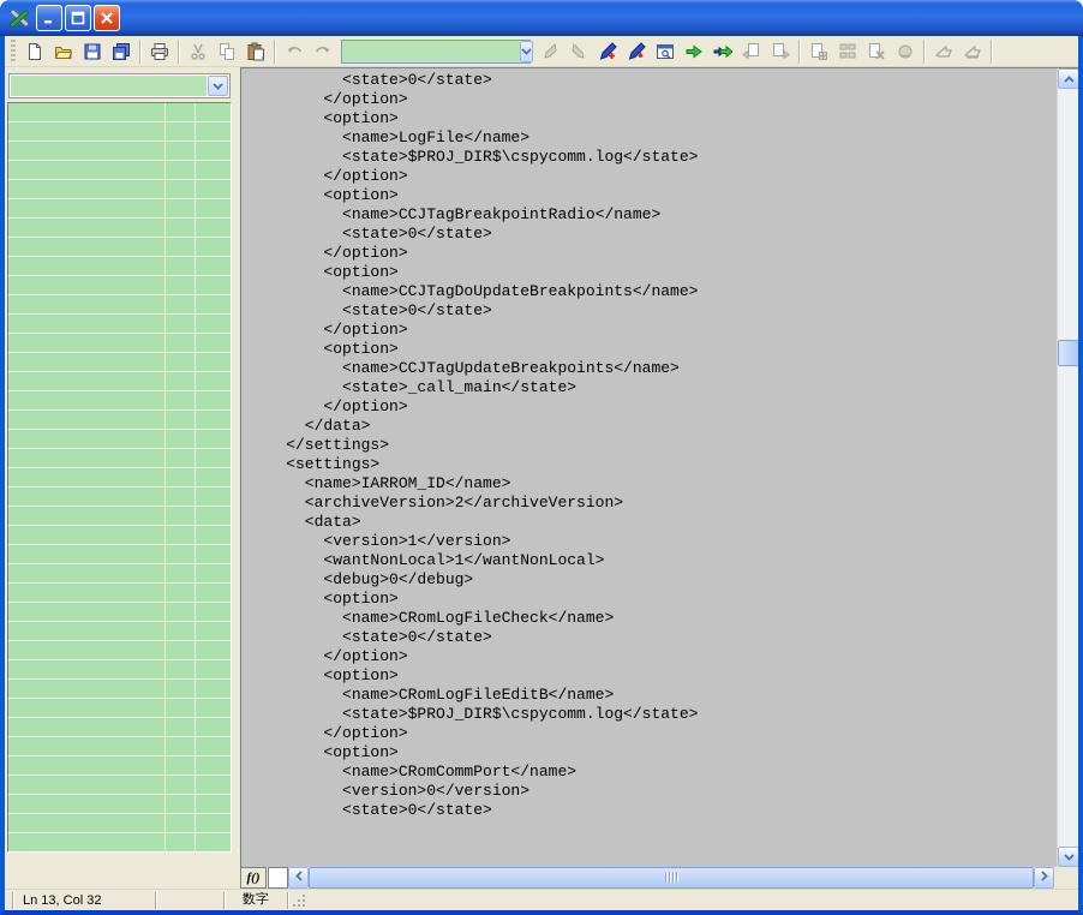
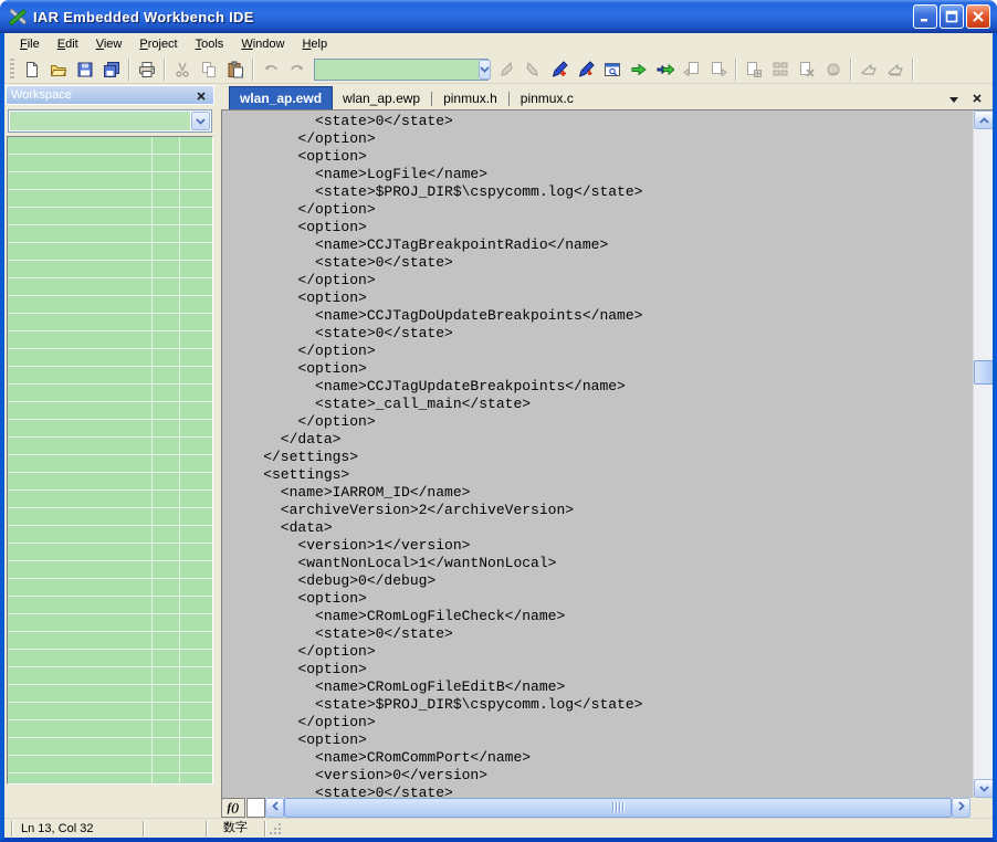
+ IAR Embedded Workbench IDE
+ File
+ Edit
+ View
+ Project
+ Tools
+ Window
+ Help
+ Workspace
+ wlan_ap.ewd
+ wlan_ap.ewp
+ pinmux.h
+ pinmux.c
  <state>0</state>
  </option>
  <option>
  <name>LogFile</name>
  <state>$PROJ_DIR$\cspycomm.log</state>
  </option>
  <option>
  <name>CCJTagBreakpointRadio</name>
  <state>0</state>
  </option>
  <option>
  <name>CCJTagDoUpdateBreakpoints</name>
  <state>0</state>
  </option>
  <option>
  <name>CCJTagUpdateBreakpoints</name>
  <state>_call_main</state>
  </option>
  </data>
  </settings>
  <settings>
  <name>IARROM_ID</name>
  <archiveVersion>2</archiveVersion>
  <data>
  <version>1</version>
  <wantNonLocal>1</wantNonLocal>
  <debug>0</debug>
  <option>
  <name>CRomLogFileCheck</name>
  <state>0</state>
  </option>
  <option>
  <name>CRomLogFileEditB</name>
  <state>$PROJ_DIR$\cspycomm.log</state>
  </option>
  <option>
  <name>CRomCommPort</name>
  <version>0</version>
  <state>0</state>
  f()
  Ln 13, Col 32
  数字
